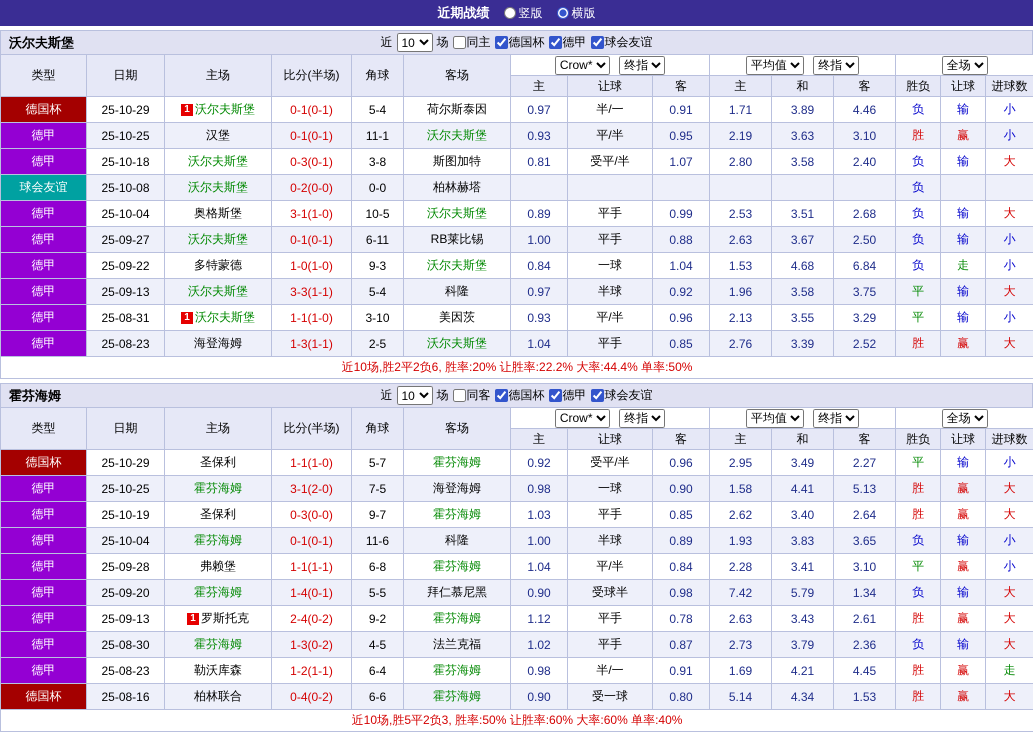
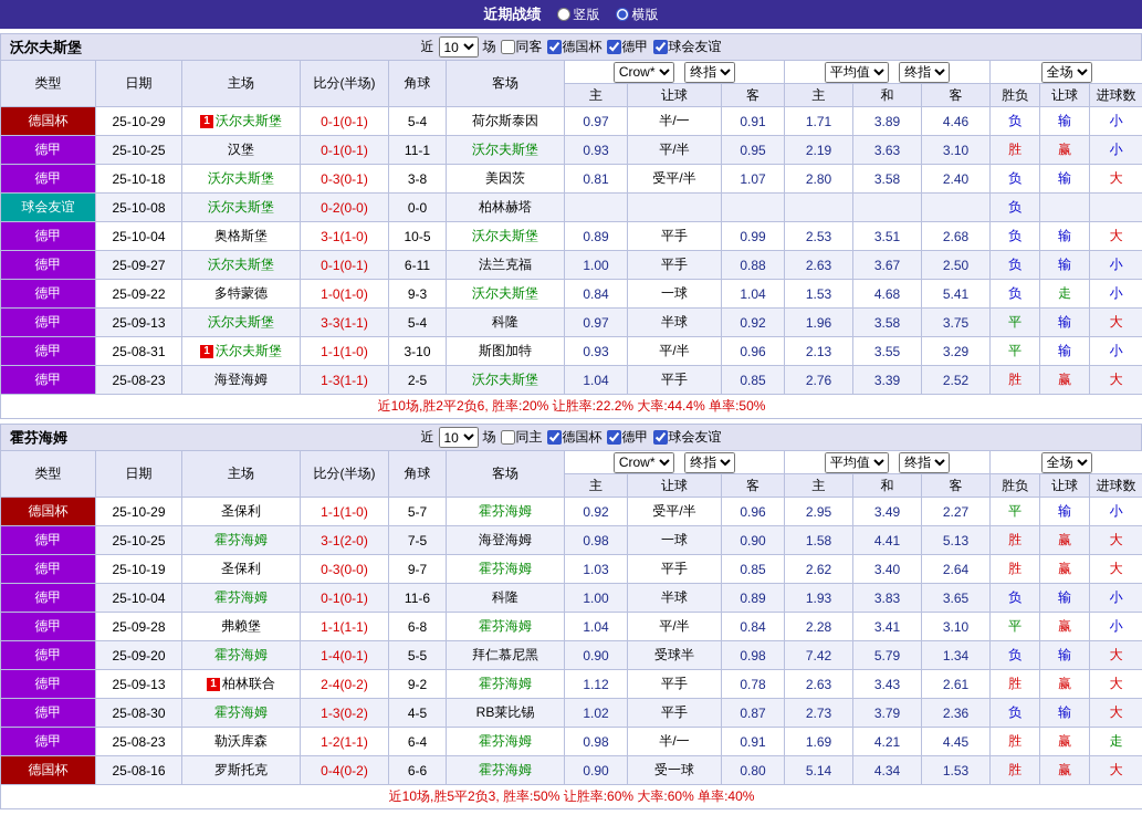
  近期战绩
  竖版
  横版
  沃尔夫斯堡
  近
  10
  场
- 同主
+ 同客
  德国杯
  德甲
  球会友谊
  类型	日期	主场	比分(半场)	角球	客场	Crow* 终指	平均值 终指	全场
  主	让球	客	主	和	客	胜负	让球	进球数
  德国杯	25-10-29	1 沃尔夫斯堡	0-1(0-1)	5-4	荷尔斯泰因	0.97	半/一	0.91	1.71	3.89	4.46	负	输	小
  德甲	25-10-25	汉堡	0-1(0-1)	11-1	沃尔夫斯堡	0.93	平/半	0.95	2.19	3.63	3.10	胜	赢	小
- 德甲	25-10-18	沃尔夫斯堡	0-3(0-1)	3-8	斯图加特	0.81	受平/半	1.07	2.80	3.58	2.40	负	输	大
+ 德甲	25-10-18	沃尔夫斯堡	0-3(0-1)	3-8	美因茨	0.81	受平/半	1.07	2.80	3.58	2.40	负	输	大
  球会友谊	25-10-08	沃尔夫斯堡	0-2(0-0)	0-0	柏林赫塔							负
  德甲	25-10-04	奥格斯堡	3-1(1-0)	10-5	沃尔夫斯堡	0.89	平手	0.99	2.53	3.51	2.68	负	输	大
- 德甲	25-09-27	沃尔夫斯堡	0-1(0-1)	6-11	RB莱比锡	1.00	平手	0.88	2.63	3.67	2.50	负	输	小
+ 德甲	25-09-27	沃尔夫斯堡	0-1(0-1)	6-11	法兰克福	1.00	平手	0.88	2.63	3.67	2.50	负	输	小
- 德甲	25-09-22	多特蒙德	1-0(1-0)	9-3	沃尔夫斯堡	0.84	一球	1.04	1.53	4.68	6.84	负	走	小
+ 德甲	25-09-22	多特蒙德	1-0(1-0)	9-3	沃尔夫斯堡	0.84	一球	1.04	1.53	4.68	5.41	负	走	小
  德甲	25-09-13	沃尔夫斯堡	3-3(1-1)	5-4	科隆	0.97	半球	0.92	1.96	3.58	3.75	平	输	大
- 德甲	25-08-31	1 沃尔夫斯堡	1-1(1-0)	3-10	美因茨	0.93	平/半	0.96	2.13	3.55	3.29	平	输	小
+ 德甲	25-08-31	1 沃尔夫斯堡	1-1(1-0)	3-10	斯图加特	0.93	平/半	0.96	2.13	3.55	3.29	平	输	小
  德甲	25-08-23	海登海姆	1-3(1-1)	2-5	沃尔夫斯堡	1.04	平手	0.85	2.76	3.39	2.52	胜	赢	大
  近10场,胜2平2负6, 胜率:20% 让胜率:22.2% 大率:44.4% 单率:50%
  霍芬海姆
  近
  10
  场
- 同客
+ 同主
  德国杯
  德甲
  球会友谊
  类型	日期	主场	比分(半场)	角球	客场	Crow* 终指	平均值 终指	全场
  主	让球	客	主	和	客	胜负	让球	进球数
  德国杯	25-10-29	圣保利	1-1(1-0)	5-7	霍芬海姆	0.92	受平/半	0.96	2.95	3.49	2.27	平	输	小
  德甲	25-10-25	霍芬海姆	3-1(2-0)	7-5	海登海姆	0.98	一球	0.90	1.58	4.41	5.13	胜	赢	大
  德甲	25-10-19	圣保利	0-3(0-0)	9-7	霍芬海姆	1.03	平手	0.85	2.62	3.40	2.64	胜	赢	大
  德甲	25-10-04	霍芬海姆	0-1(0-1)	11-6	科隆	1.00	半球	0.89	1.93	3.83	3.65	负	输	小
  德甲	25-09-28	弗赖堡	1-1(1-1)	6-8	霍芬海姆	1.04	平/半	0.84	2.28	3.41	3.10	平	赢	小
  德甲	25-09-20	霍芬海姆	1-4(0-1)	5-5	拜仁慕尼黑	0.90	受球半	0.98	7.42	5.79	1.34	负	输	大
- 德甲	25-09-13	1 罗斯托克	2-4(0-2)	9-2	霍芬海姆	1.12	平手	0.78	2.63	3.43	2.61	胜	赢	大
+ 德甲	25-09-13	1 柏林联合	2-4(0-2)	9-2	霍芬海姆	1.12	平手	0.78	2.63	3.43	2.61	胜	赢	大
- 德甲	25-08-30	霍芬海姆	1-3(0-2)	4-5	法兰克福	1.02	平手	0.87	2.73	3.79	2.36	负	输	大
+ 德甲	25-08-30	霍芬海姆	1-3(0-2)	4-5	RB莱比锡	1.02	平手	0.87	2.73	3.79	2.36	负	输	大
  德甲	25-08-23	勒沃库森	1-2(1-1)	6-4	霍芬海姆	0.98	半/一	0.91	1.69	4.21	4.45	胜	赢	走
- 德国杯	25-08-16	柏林联合	0-4(0-2)	6-6	霍芬海姆	0.90	受一球	0.80	5.14	4.34	1.53	胜	赢	大
+ 德国杯	25-08-16	罗斯托克	0-4(0-2)	6-6	霍芬海姆	0.90	受一球	0.80	5.14	4.34	1.53	胜	赢	大
  近10场,胜5平2负3, 胜率:50% 让胜率:60% 大率:60% 单率:40%
